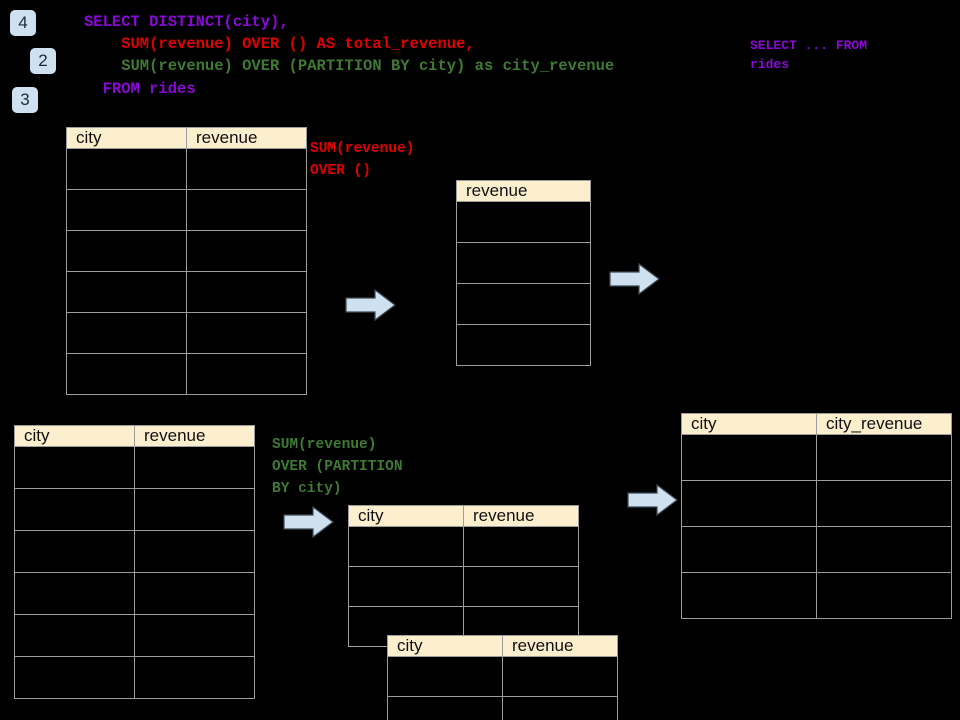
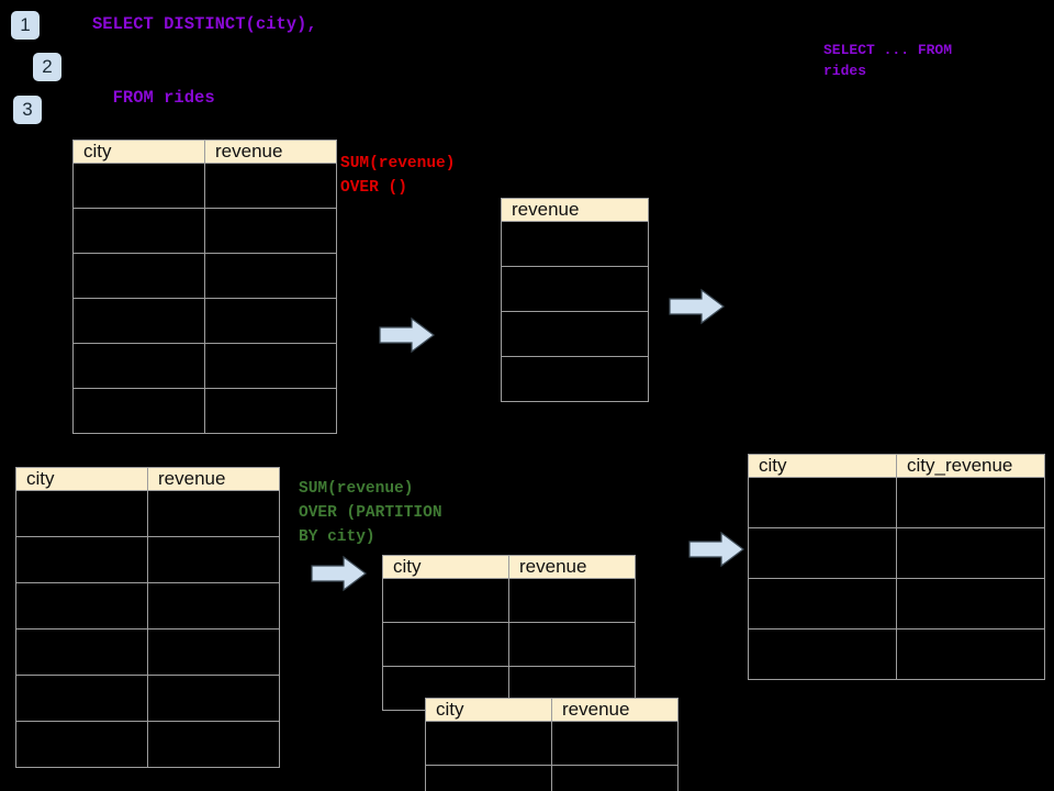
- 4
+ 1
  2
  3
  SELECT DISTINCT(city),
- SUM(revenue) OVER () AS total_revenue,
- SUM(revenue) OVER (PARTITION BY city) as city_revenue
  FROM rides
  SELECT ... FROM
  rides
  SUM(revenue)
  OVER ()
  SUM(revenue)
  OVER (PARTITION
  BY city)
  city	revenue
  revenue
  city	revenue
  city	revenue
  city	revenue
  city	city_revenue
